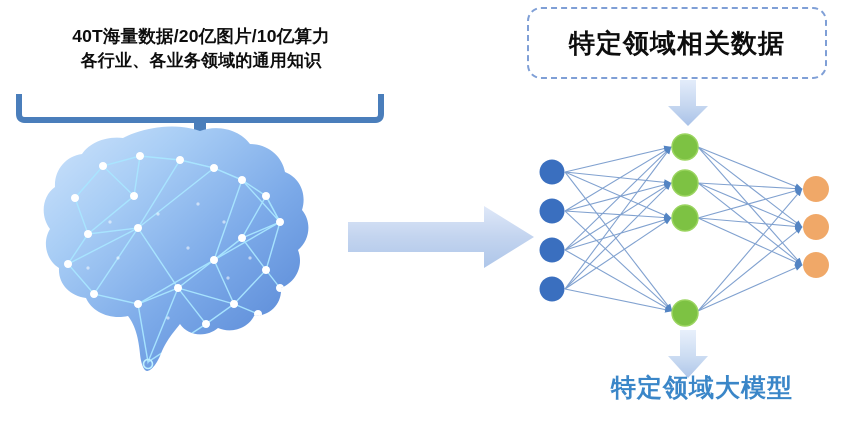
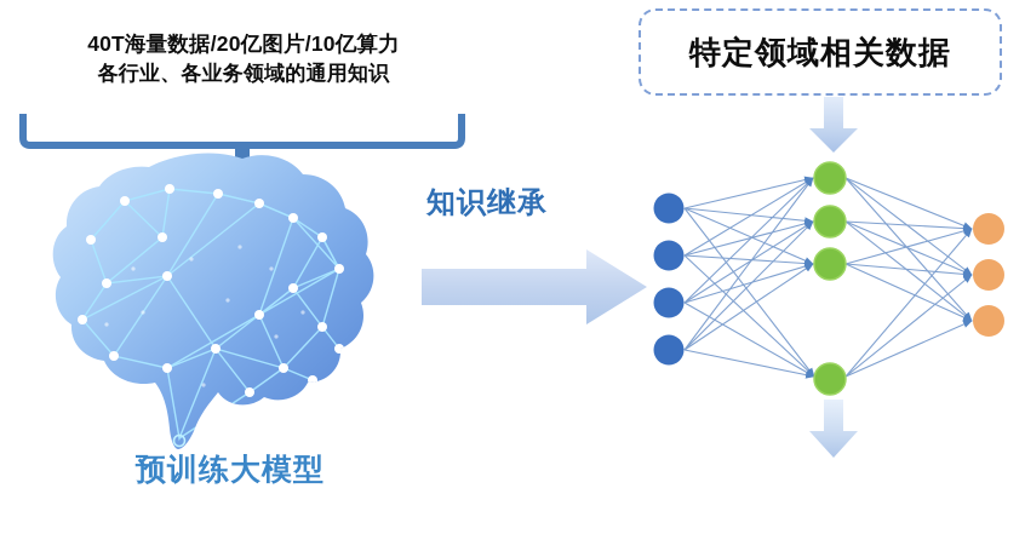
  40T海量数据/20亿图片/10亿算力
  各行业、各业务领域的通用知识
+ 预训练大模型
+ 知识继承
  特定领域相关数据
- 特定领域大模型
